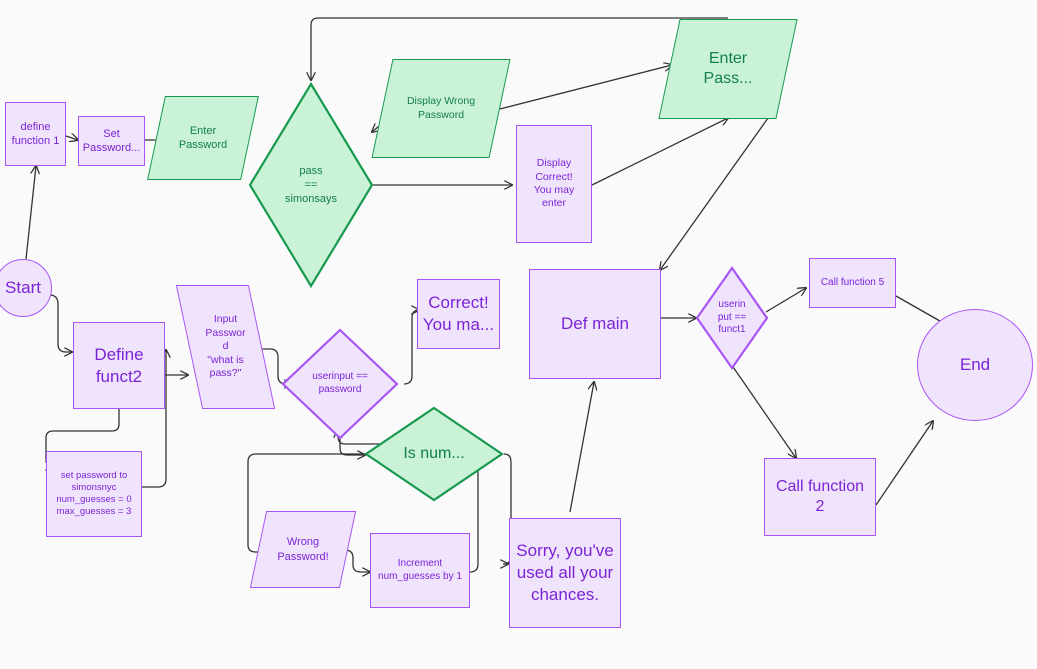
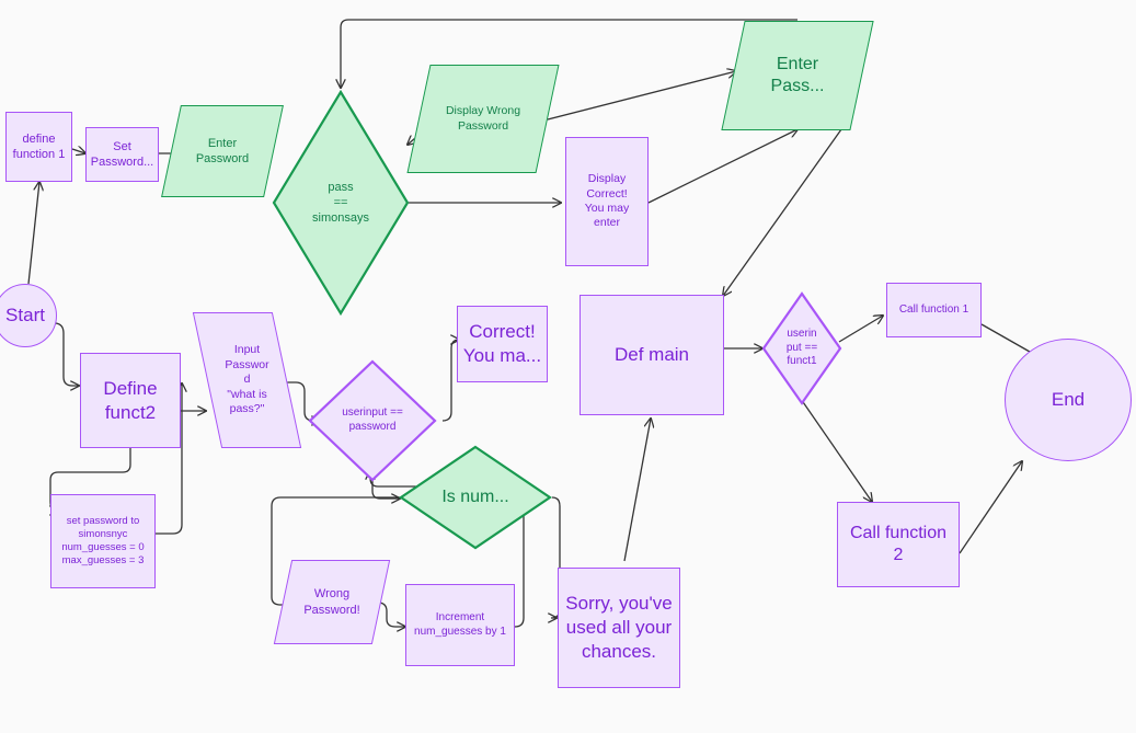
  define
  function 1
  Set
  Password...
  Enter
  Password
  Start
  pass
  ==
  simonsays
  Display Wrong
  Password
  Enter
  Pass...
  Display
  Correct!
  You may
  enter
  Define
  funct2
  set password to
  simonsnyc
  num_guesses = 0
  max_guesses = 3
  Input
  Passwor
  d
  "what is
  pass?"
  userinput ==
  password
  Correct!
  You ma...
  Is num...
  Wrong
  Password!
  Increment
  num_guesses by 1
  Sorry, you've
  used all your
  chances.
  Def main
  userin
  put ==
  funct1
- Call function 5
+ Call function 1
  Call function
  2
  End
